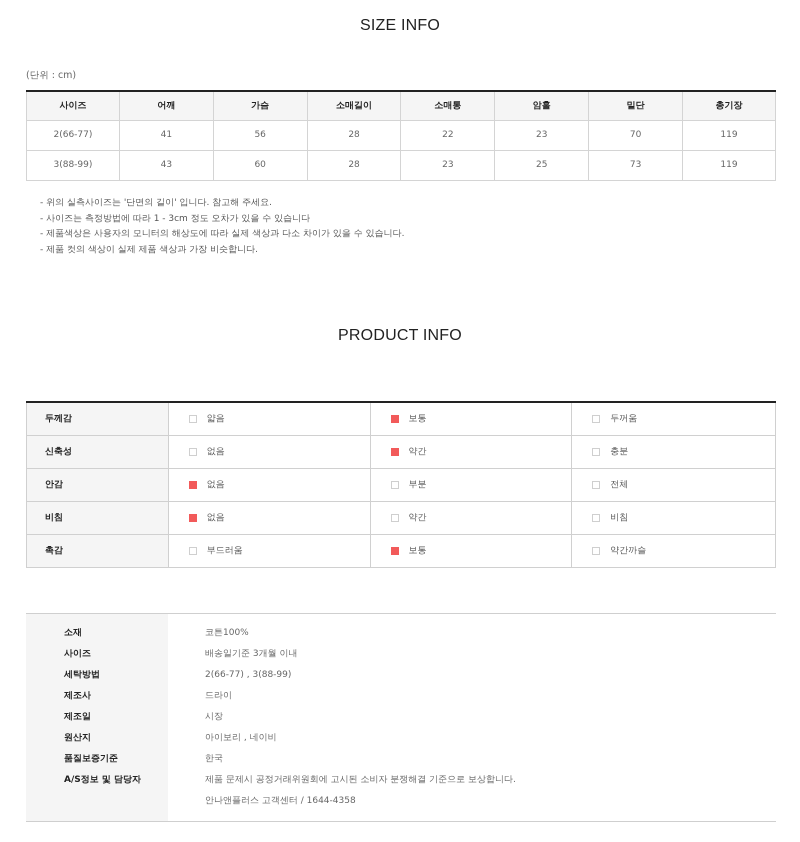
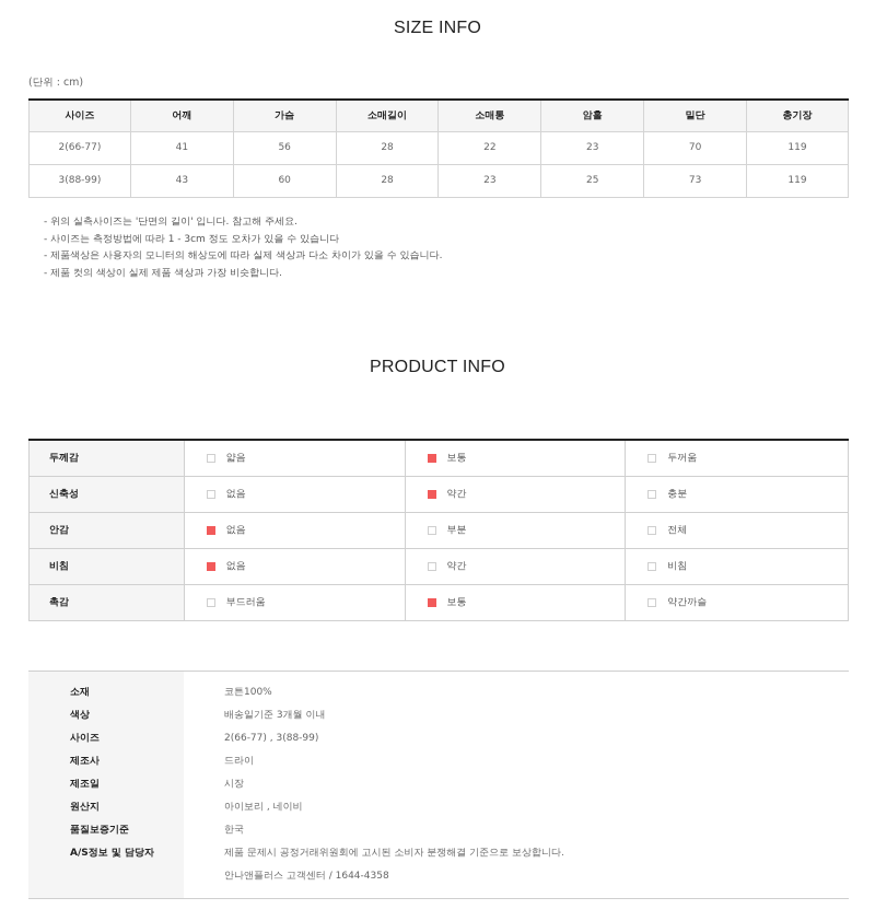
  SIZE INFO
  (단위 : cm)
  사이즈	어깨	가슴	소매길이	소매통	암홀	밑단	총기장
  2(66-77)	41	56	28	22	23	70	119
  3(88-99)	43	60	28	23	25	73	119
  - 위의 실측사이즈는 '단면의 길이' 입니다. 참고해 주세요.
  - 사이즈는 측정방법에 따라 1 - 3cm 정도 오차가 있을 수 있습니다
  - 제품색상은 사용자의 모니터의 해상도에 따라 실제 색상과 다소 차이가 있을 수 있습니다.
  - 제품 컷의 색상이 실제 제품 색상과 가장 비슷합니다.
  PRODUCT INFO
  두께감	얇음	보통	두꺼움
  신축성	없음	약간	충분
  안감	없음	부분	전체
  비침	없음	약간	비침
  촉감	부드러움	보통	약간까슬
  소재
+ 색상
  사이즈
- 세탁방법
  제조사
  제조일
  원산지
  품질보증기준
  A/S정보 및 담당자
  코튼100%
  배송일기준 3개월 이내
  2(66-77) , 3(88-99)
  드라이
  시장
  아이보리 , 네이비
  한국
  제품 문제시 공정거래위원회에 고시된 소비자 분쟁해결 기준으로 보상합니다.
  안나앤플러스 고객센터 / 1644-4358
